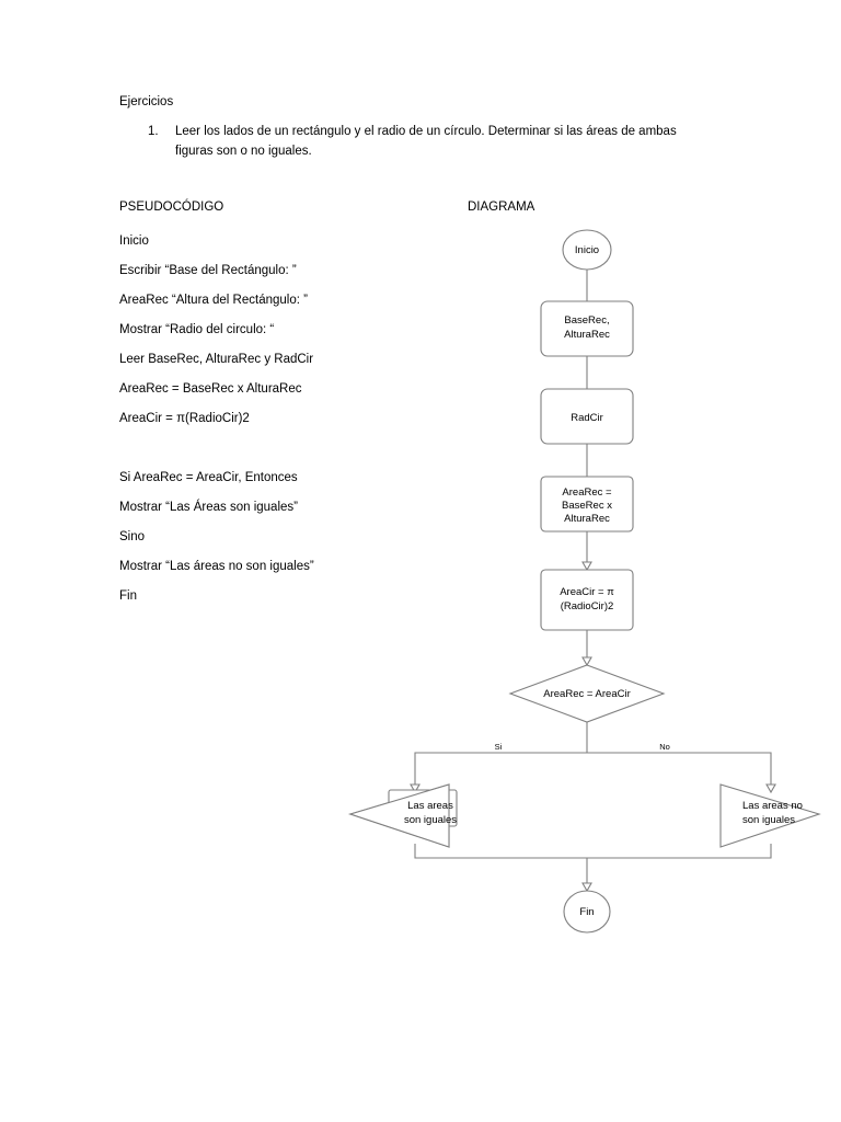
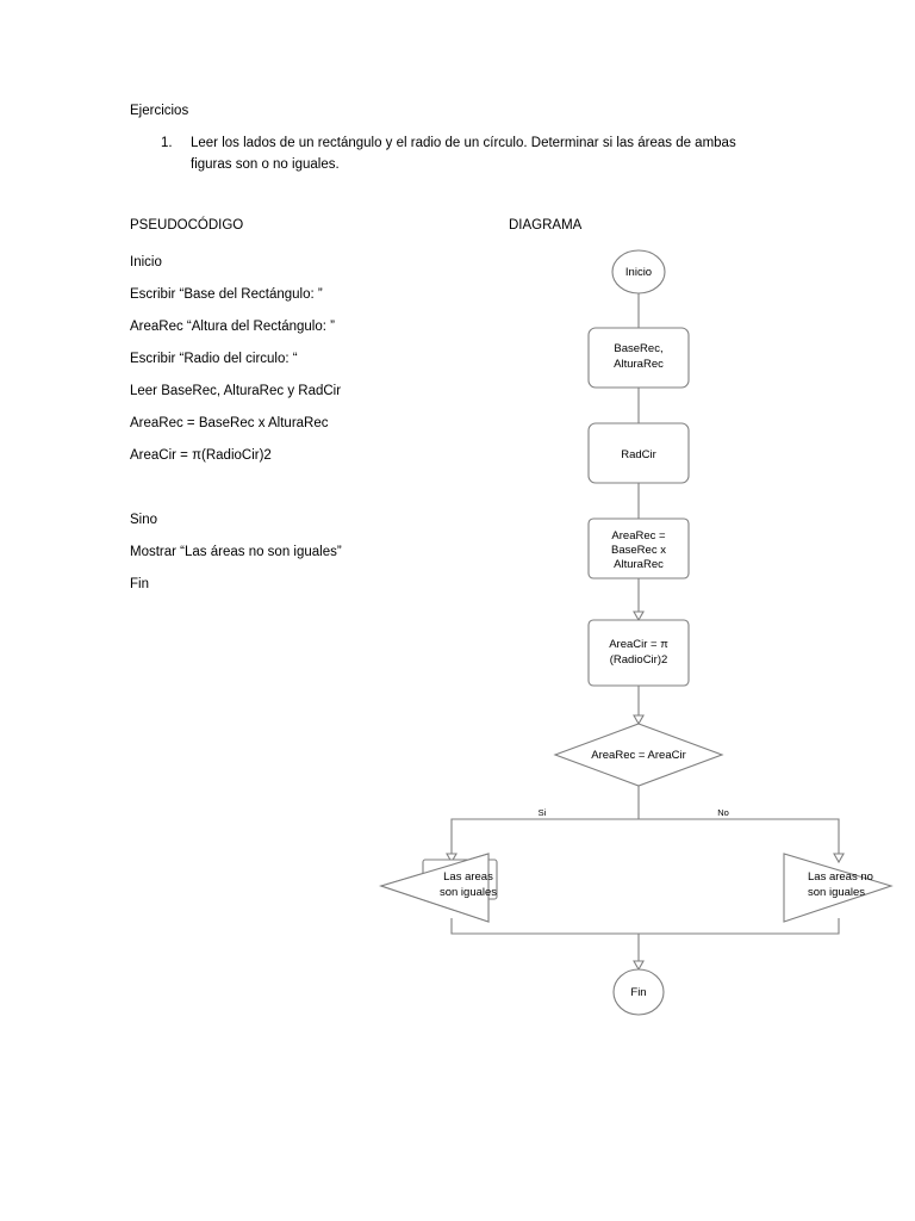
  Ejercicios
  1.
  Leer los lados de un rectángulo y el radio de un círculo. Determinar si las áreas de ambas figuras son o no iguales.
  PSEUDOCÓDIGO
  DIAGRAMA
  Inicio
  Escribir “Base del Rectángulo: ”
  AreaRec “Altura del Rectángulo: ”
- Mostrar “Radio del circulo: “
+ Escribir “Radio del circulo: “
  Leer BaseRec, AlturaRec y RadCir
  AreaRec = BaseRec x AlturaRec
  AreaCir = π(RadioCir)2
- Si AreaRec = AreaCir, Entonces
- Mostrar “Las Áreas son iguales”
  Sino
  Mostrar “Las áreas no son iguales”
  Fin
  Si
  No
  Inicio
  BaseRec,
  AlturaRec
  RadCir
  AreaRec =
  BaseRec x
  AlturaRec
  AreaCir = π
  (RadioCir)2
  AreaRec = AreaCir
  Las areas
  son iguales
  Las areas no
  son iguales
  Fin
